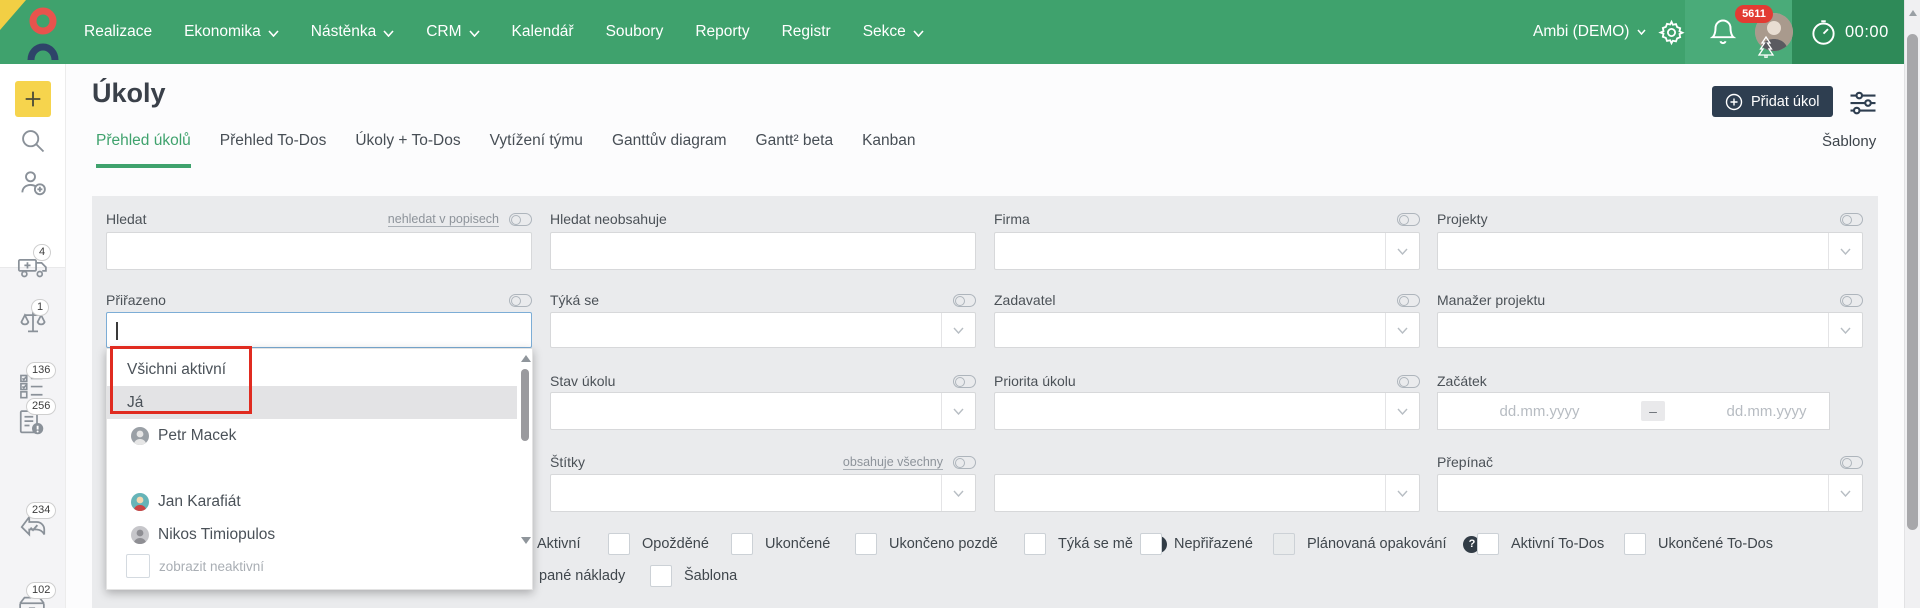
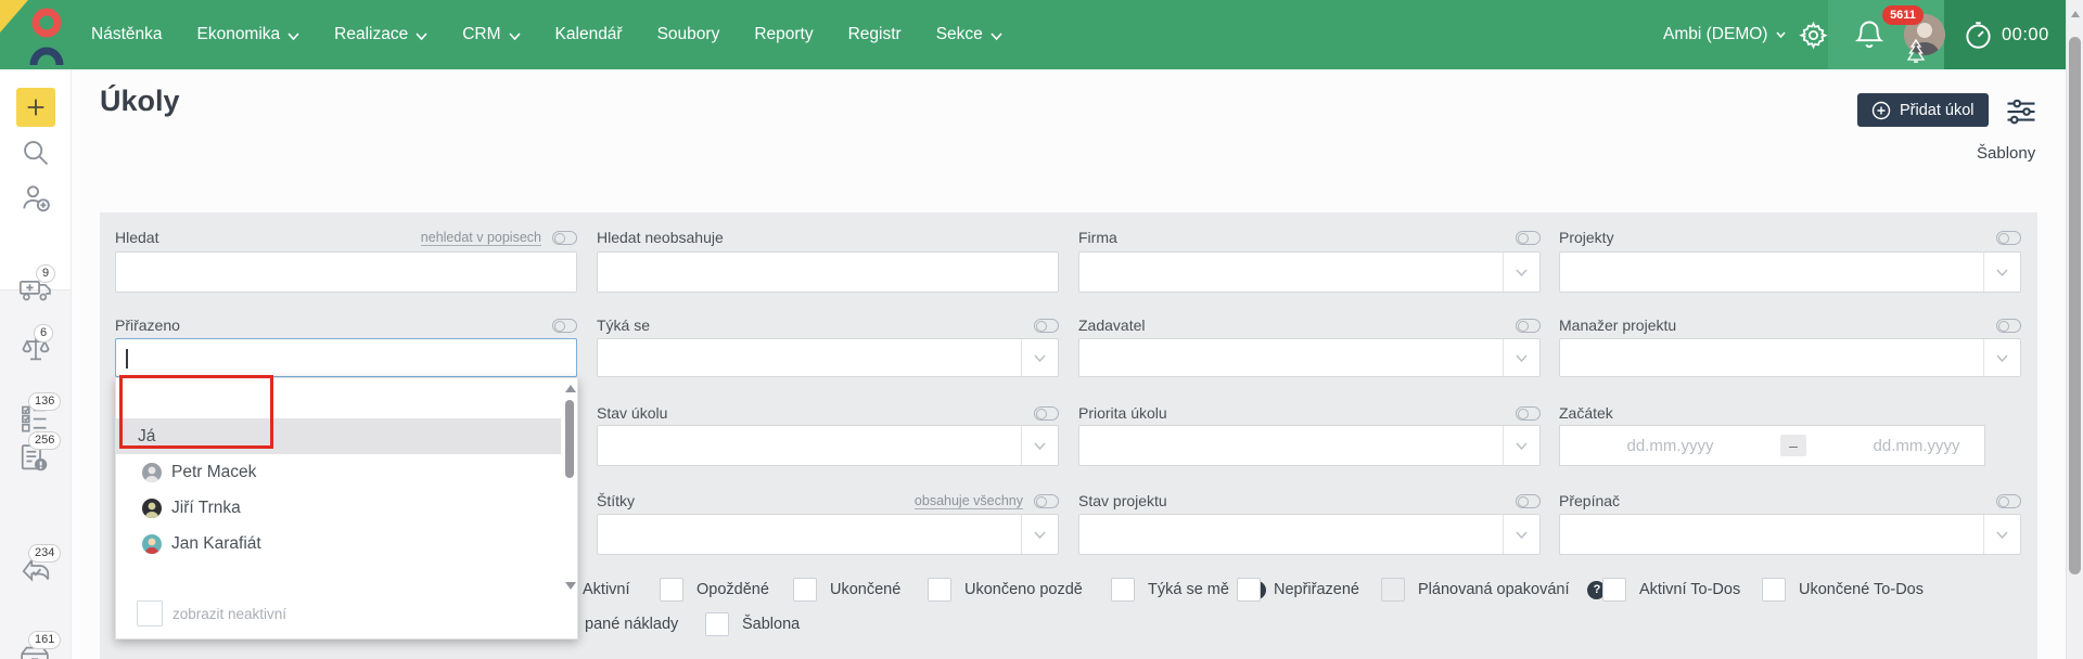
- Realizace
+ Nástěnka
  Ekonomika
- Nástěnka
+ Realizace
  CRM
  Kalendář
  Soubory
  Reporty
  Registr
  Sekce
  Ambi (DEMO)
  5611
  00:00
- 4
+ 9
- 1
+ 6
  136
  256
  234
- 102
+ 161
  Úkoly
  Přidat úkol
- Přehled úkolů
- Přehled To-Dos
- Úkoly + To-Dos
- Vytížení týmu
- Ganttův diagram
- Gantt² beta
- Kanban
  Šablony
  Hledat
  nehledat v popisech
  Hledat neobsahuje
  Firma
  Projekty
  Přiřazeno
  Týká se
  Zadavatel
  Manažer projektu
  Stav úkolu
  Priorita úkolu
  Začátek
  dd.mm.yyyy
  –
  dd.mm.yyyy
  Štítky
  obsahuje všechny
+ Stav projektu
  Přepínač
  Aktivní
  Opožděné
  Ukončené
  Ukončeno pozdě
  Týká se mě
  Nepřiřazené
  Plánovaná opakování
  ?
  Aktivní To-Dos
  Ukončené To-Dos
  pané náklady
  Šablona
- Všichni aktivní
  Já
  Petr Macek
+ Jiří Trnka
  Jan Karafiát
- Nikos Timiopulos
  zobrazit neaktivní
